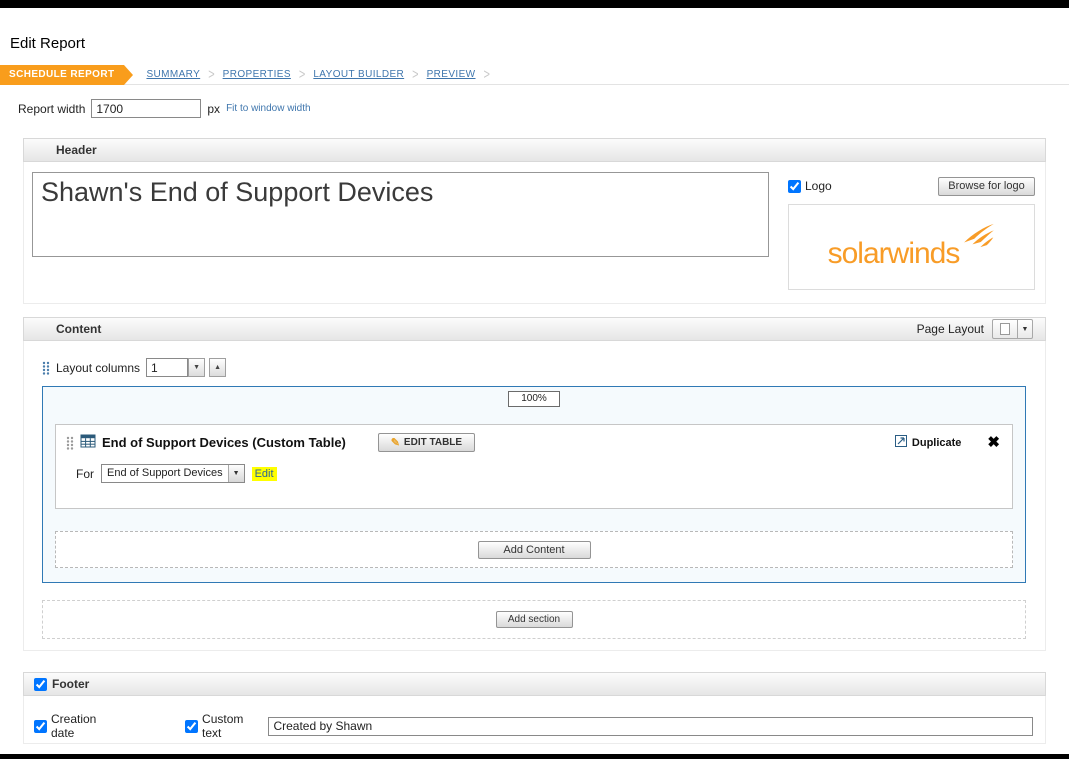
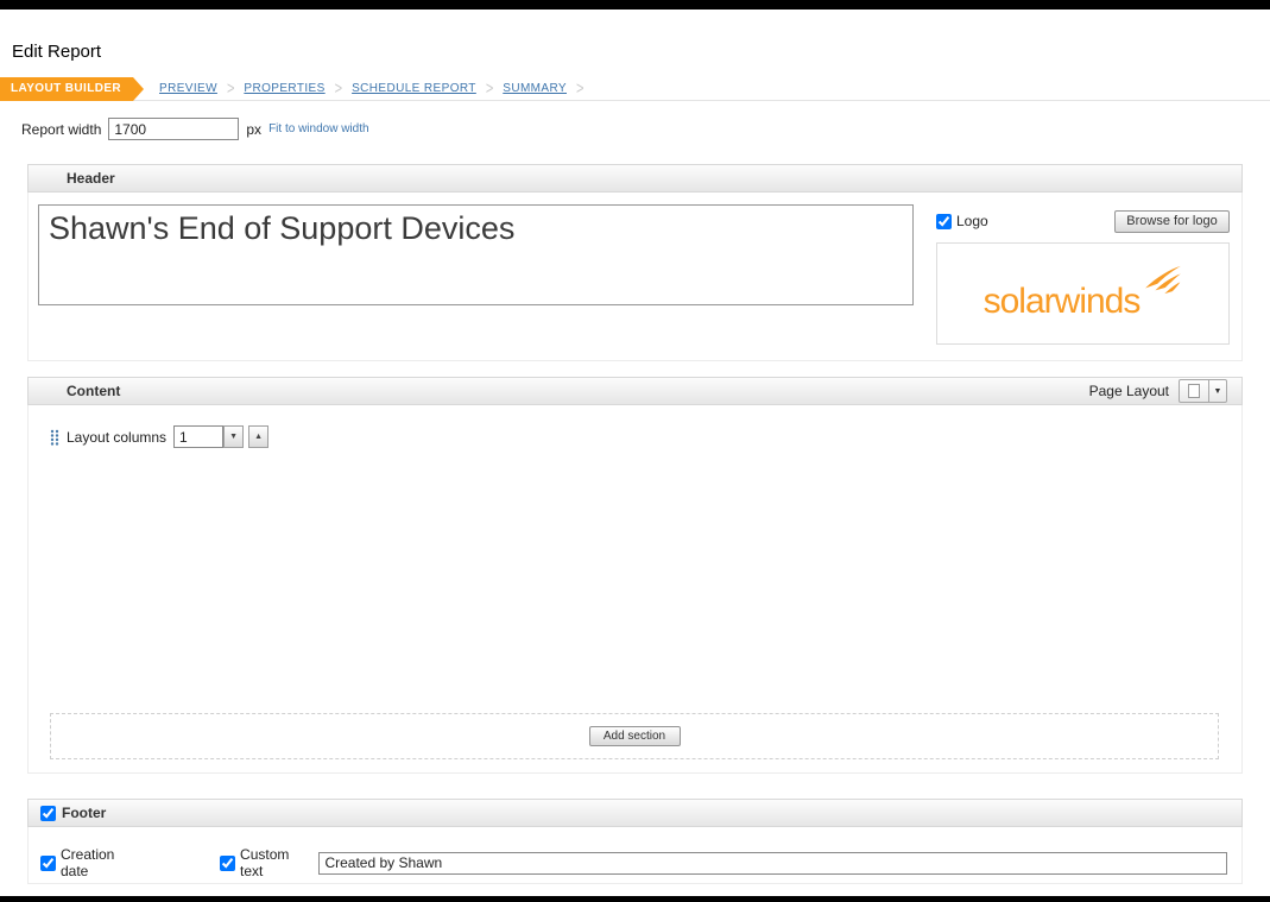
  Edit Report
- SCHEDULE REPORT
+ LAYOUT BUILDER
- SUMMARY
+ PREVIEW
  >
  PROPERTIES
  >
- LAYOUT BUILDER
+ SCHEDULE REPORT
  >
- PREVIEW
+ SUMMARY
  >
  Report width
  1700
  px
  Fit to window width
  Header
  Shawn's End of Support Devices
  Logo
  Browse for logo
  solarwinds
  Content
  Page Layout
  Layout columns
  1
- 100%
- End of Support Devices (Custom Table)
- ✎
- EDIT TABLE
- Duplicate
- ✖
- For
- End of Support Devices
- Edit
- Add Content
  Add section
  Footer
  Creation date
  Custom text
  Created by Shawn
